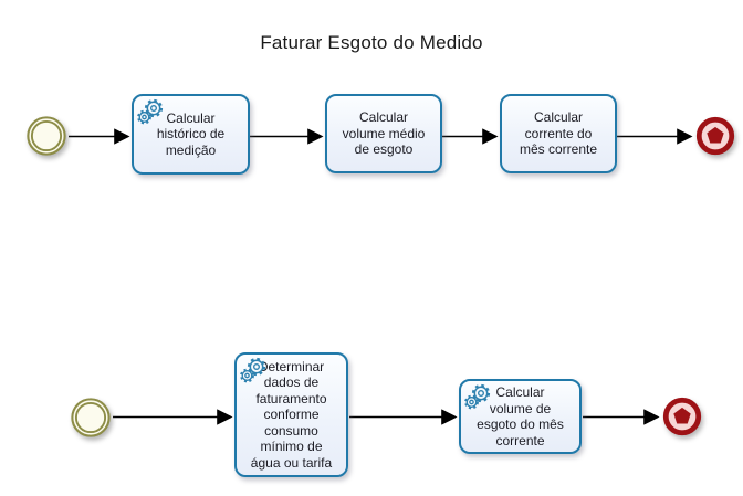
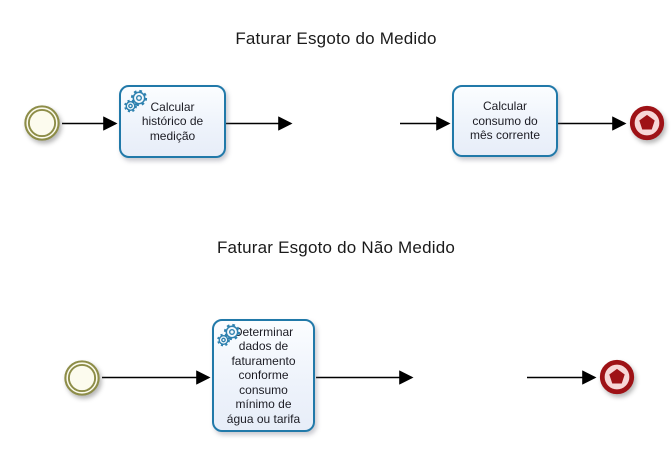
  Faturar Esgoto do Medido
+ Faturar Esgoto do Não Medido
  Calcular histórico de medição
- Calcular volume médio de esgoto
- Calcular corrente do mês corrente
+ Calcular consumo do mês corrente
  eterminar dados de faturamento conforme consumo mínimo de água ou tarifa
- Calcular volume de esgoto do mês corrente
